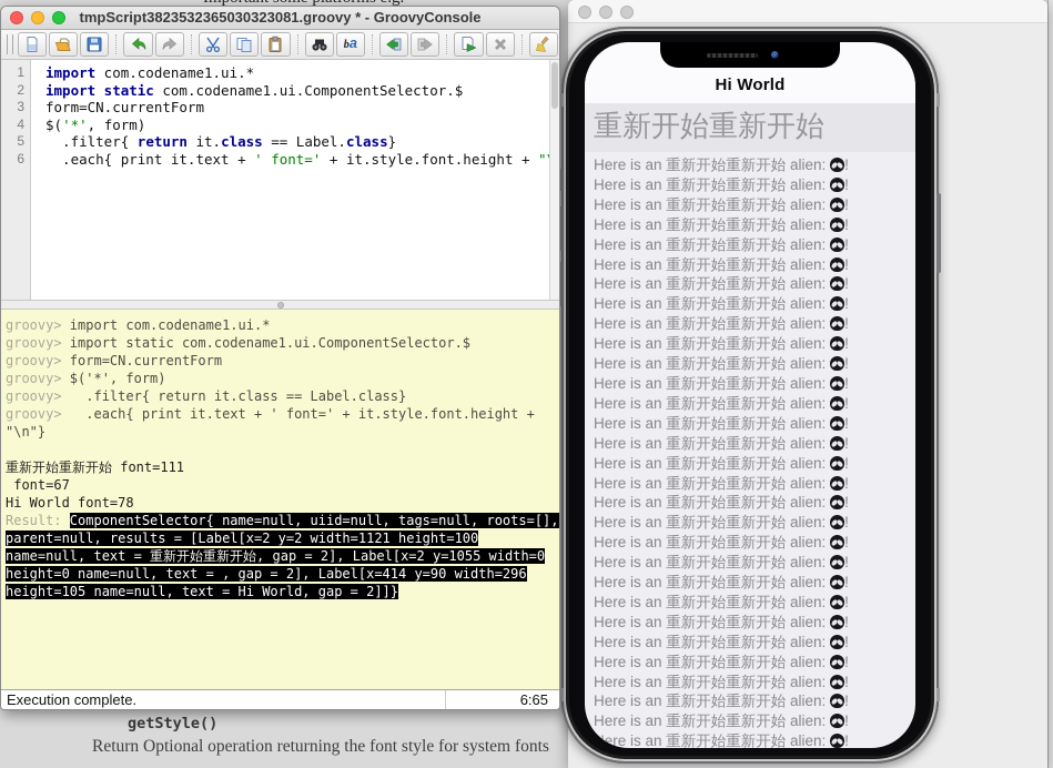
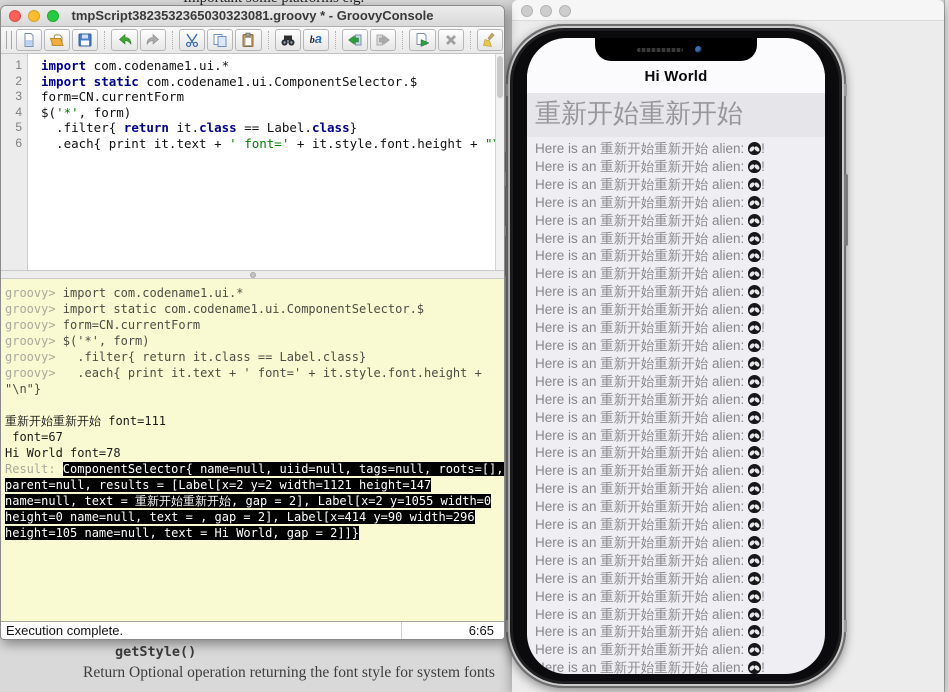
  getStyle()
  Return Optional operation returning the font style for system fonts
  Hi World
  重新开始重新开始
  Here is an 重新开始重新开始 alien: !
  Here is an 重新开始重新开始 alien: !
  Here is an 重新开始重新开始 alien: !
  Here is an 重新开始重新开始 alien: !
  Here is an 重新开始重新开始 alien: !
  Here is an 重新开始重新开始 alien: !
  Here is an 重新开始重新开始 alien: !
  Here is an 重新开始重新开始 alien: !
  Here is an 重新开始重新开始 alien: !
  Here is an 重新开始重新开始 alien: !
  Here is an 重新开始重新开始 alien: !
  Here is an 重新开始重新开始 alien: !
  Here is an 重新开始重新开始 alien: !
  Here is an 重新开始重新开始 alien: !
  Here is an 重新开始重新开始 alien: !
  Here is an 重新开始重新开始 alien: !
  Here is an 重新开始重新开始 alien: !
  Here is an 重新开始重新开始 alien: !
  Here is an 重新开始重新开始 alien: !
  Here is an 重新开始重新开始 alien: !
  Here is an 重新开始重新开始 alien: !
  Here is an 重新开始重新开始 alien: !
  Here is an 重新开始重新开始 alien: !
  Here is an 重新开始重新开始 alien: !
  Here is an 重新开始重新开始 alien: !
  Here is an 重新开始重新开始 alien: !
  Here is an 重新开始重新开始 alien: !
  Here is an 重新开始重新开始 alien: !
  Here is an 重新开始重新开始 alien: !
  ere is an 重新开始重新开始 alien: !
  tmpScript3823532365030323081.groovy * - GroovyConsole
  ba
  1
  2
  3
  4
  5
  6
  import com.codename1.ui.*
  import static com.codename1.ui.ComponentSelector.$
  form=CN.currentForm
  $('*', form)
  .filter{ return it.class == Label.class}
  .each{ print it.text + ' font=' + it.style.font.height + "
  groovy> import com.codename1.ui.*
  groovy> import static com.codename1.ui.ComponentSelector.$
  groovy> form=CN.currentForm
  groovy> $('*', form)
  groovy> .filter{ return it.class == Label.class}
  groovy> .each{ print it.text + ' font=' + it.style.font.height +
  "\n"}
  重新开始重新开始 font=111
  font=67
  Hi World font=78
  Result: ComponentSelector{ name=null, uiid=null, tags=null, roots=[],
- parent=null, results = [Label[x=2 y=2 width=1121 height=100
+ parent=null, results = [Label[x=2 y=2 width=1121 height=147
  name=null, text = 重新开始重新开始, gap = 2], Label[x=2 y=1055 width=0
  height=0 name=null, text = , gap = 2], Label[x=414 y=90 width=296
  height=105 name=null, text = Hi World, gap = 2]]}
  Execution complete.
  6:65
